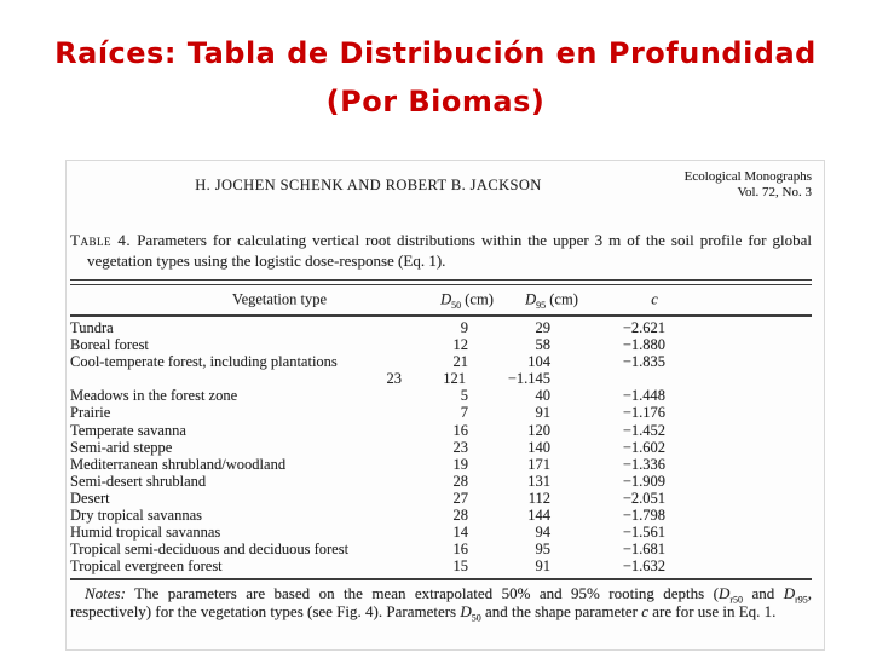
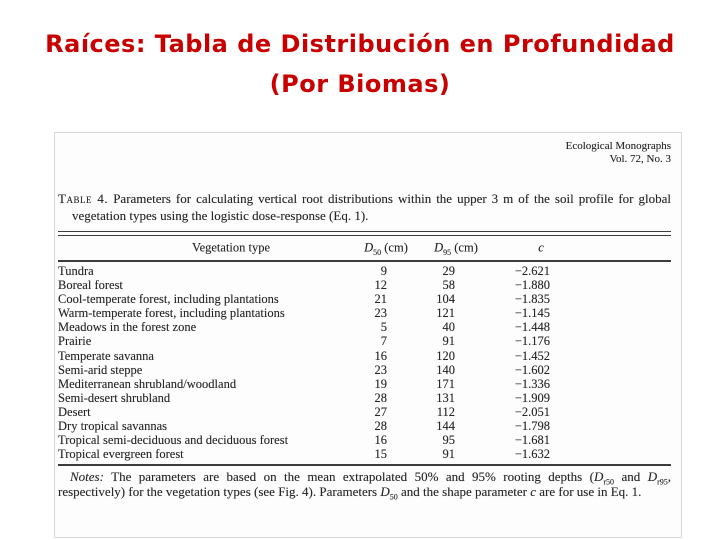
  Raíces: Tabla de Distribución en Profundidad
  (Por Biomas)
- H. JOCHEN SCHENK AND ROBERT B. JACKSON
  Ecological Monographs
  Vol. 72, No. 3
  Table 4. Parameters for calculating vertical root distributions within the upper 3 m of the soil profile for global vegetation types using the logistic dose-response (Eq. 1).
  Vegetation type
  D50 (cm)
  D95 (cm)
  c
  Tundra
  9
  29
  −2.621
  Boreal forest
  12
  58
  −1.880
  Cool-temperate forest, including plantations
  21
  104
  −1.835
+ Warm-temperate forest, including plantations
  23
  121
  −1.145
  Meadows in the forest zone
  5
  40
  −1.448
  Prairie
  7
  91
  −1.176
  Temperate savanna
  16
  120
  −1.452
  Semi-arid steppe
  23
  140
  −1.602
  Mediterranean shrubland/woodland
  19
  171
  −1.336
  Semi-desert shrubland
  28
  131
  −1.909
  Desert
  27
  112
  −2.051
  Dry tropical savannas
  28
  144
  −1.798
- Humid tropical savannas
- 14
- 94
- −1.561
  Tropical semi-deciduous and deciduous forest
  16
  95
  −1.681
  Tropical evergreen forest
  15
  91
  −1.632
  Notes: The parameters are based on the mean extrapolated 50% and 95% rooting depths (Dr50 and Dr95, respectively) for the vegetation types (see Fig. 4). Parameters D50 and the shape parameter c are for use in Eq. 1.
